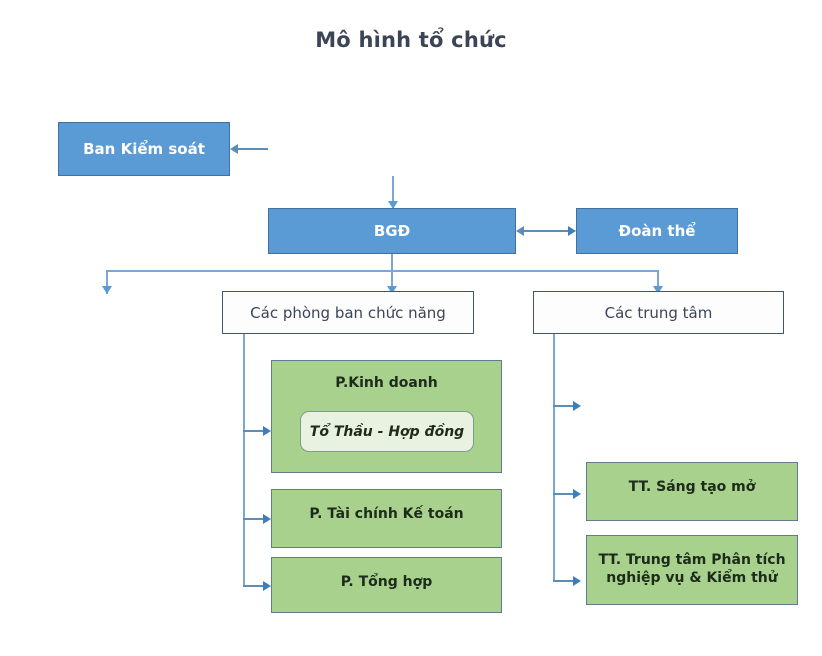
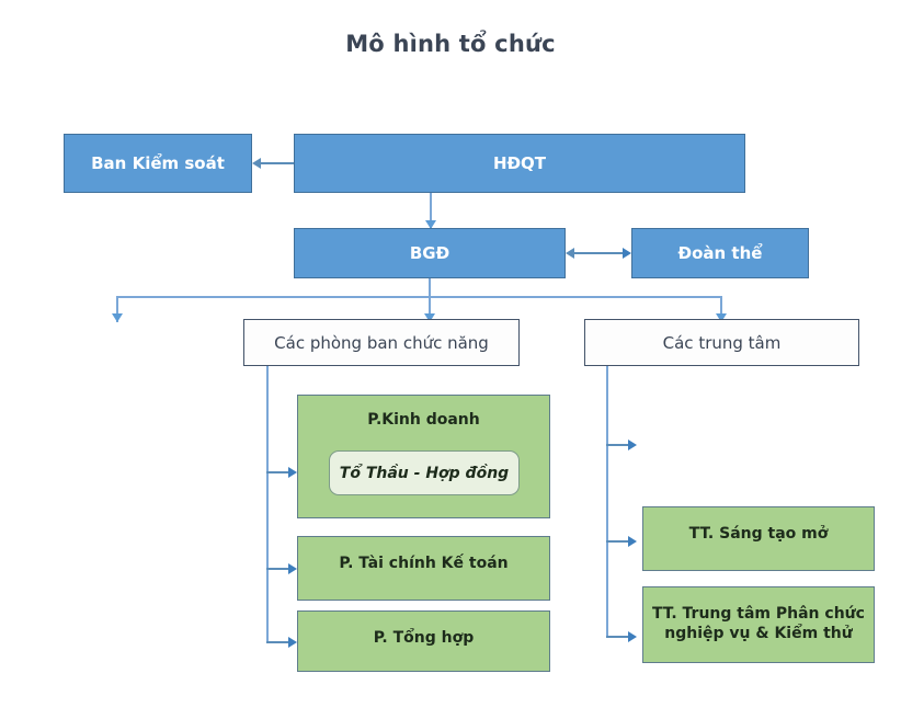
  Mô hình tổ chức
  Ban Kiểm soát
+ HĐQT
  BGĐ
  Đoàn thể
  Các phòng ban chức năng
  Các trung tâm
  P.Kinh doanh
  Tổ Thầu - Hợp đồng
  P. Tài chính Kế toán
  P. Tổng hợp
  TT. Sáng tạo mở
- TT. Trung tâm Phân tích
+ TT. Trung tâm Phân chức
  nghiệp vụ & Kiểm thử
